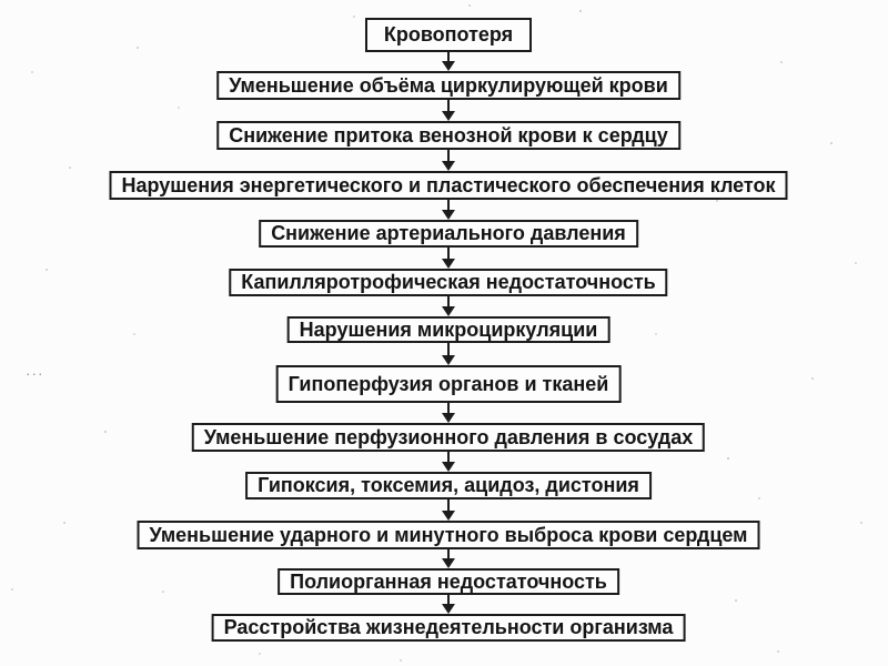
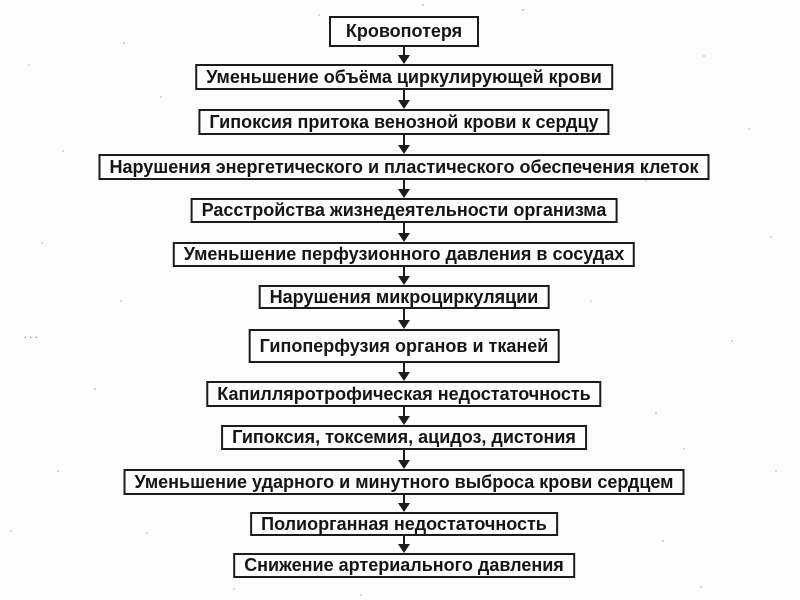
  ...
  Кровопотеря
  Уменьшение объёма циркулирующей крови
- Снижение притока венозной крови к сердцу
+ Гипоксия притока венозной крови к сердцу
  Нарушения энергетического и пластического обеспечения клеток
- Снижение артериального давления
+ Расстройства жизнедеятельности организма
- Капилляротрофическая недостаточность
+ Уменьшение перфузионного давления в сосудах
  Нарушения микроциркуляции
  Гипоперфузия органов и тканей
- Уменьшение перфузионного давления в сосудах
+ Капилляротрофическая недостаточность
  Гипоксия, токсемия, ацидоз, дистония
  Уменьшение ударного и минутного выброса крови сердцем
  Полиорганная недостаточность
- Расстройства жизнедеятельности организма
+ Снижение артериального давления
